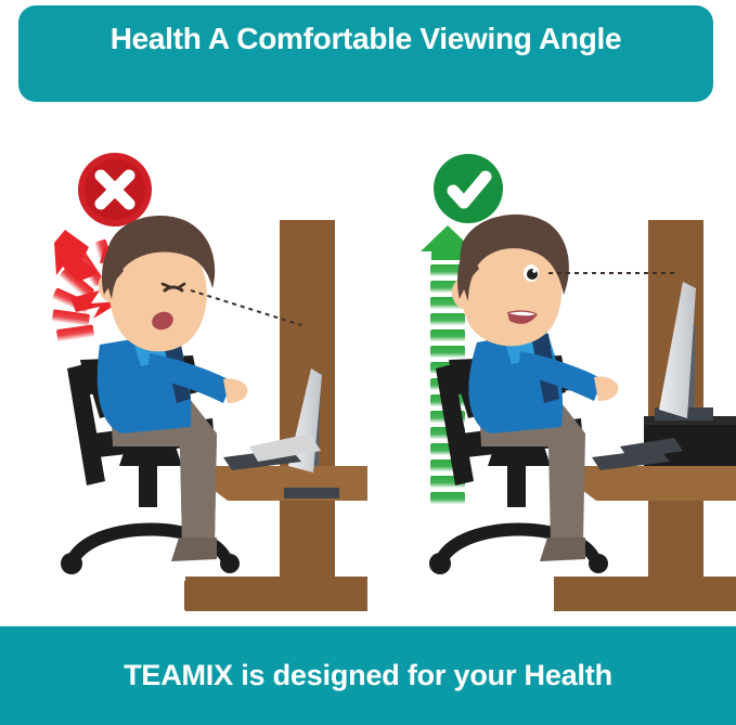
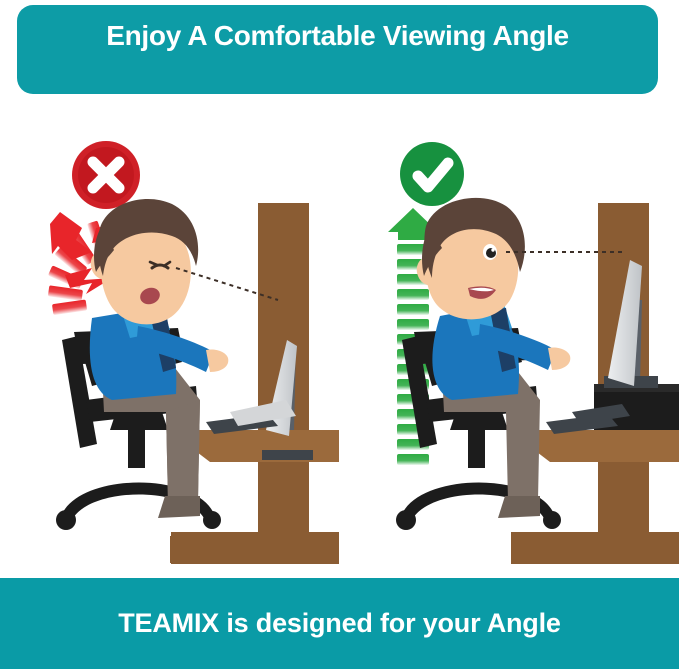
- Health A Comfortable Viewing Angle
+ Enjoy A Comfortable Viewing Angle
- TEAMIX is designed for your Health
+ TEAMIX is designed for your Angle
